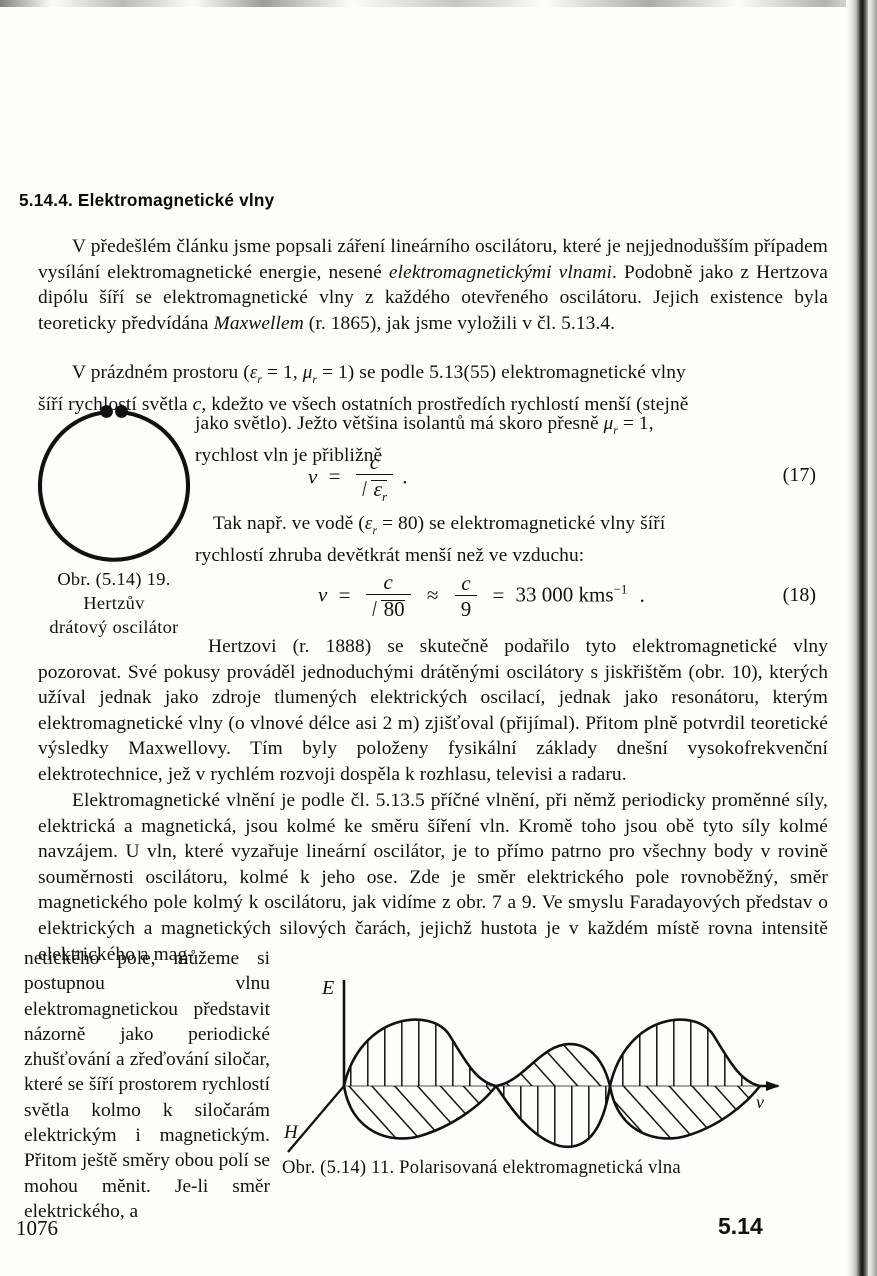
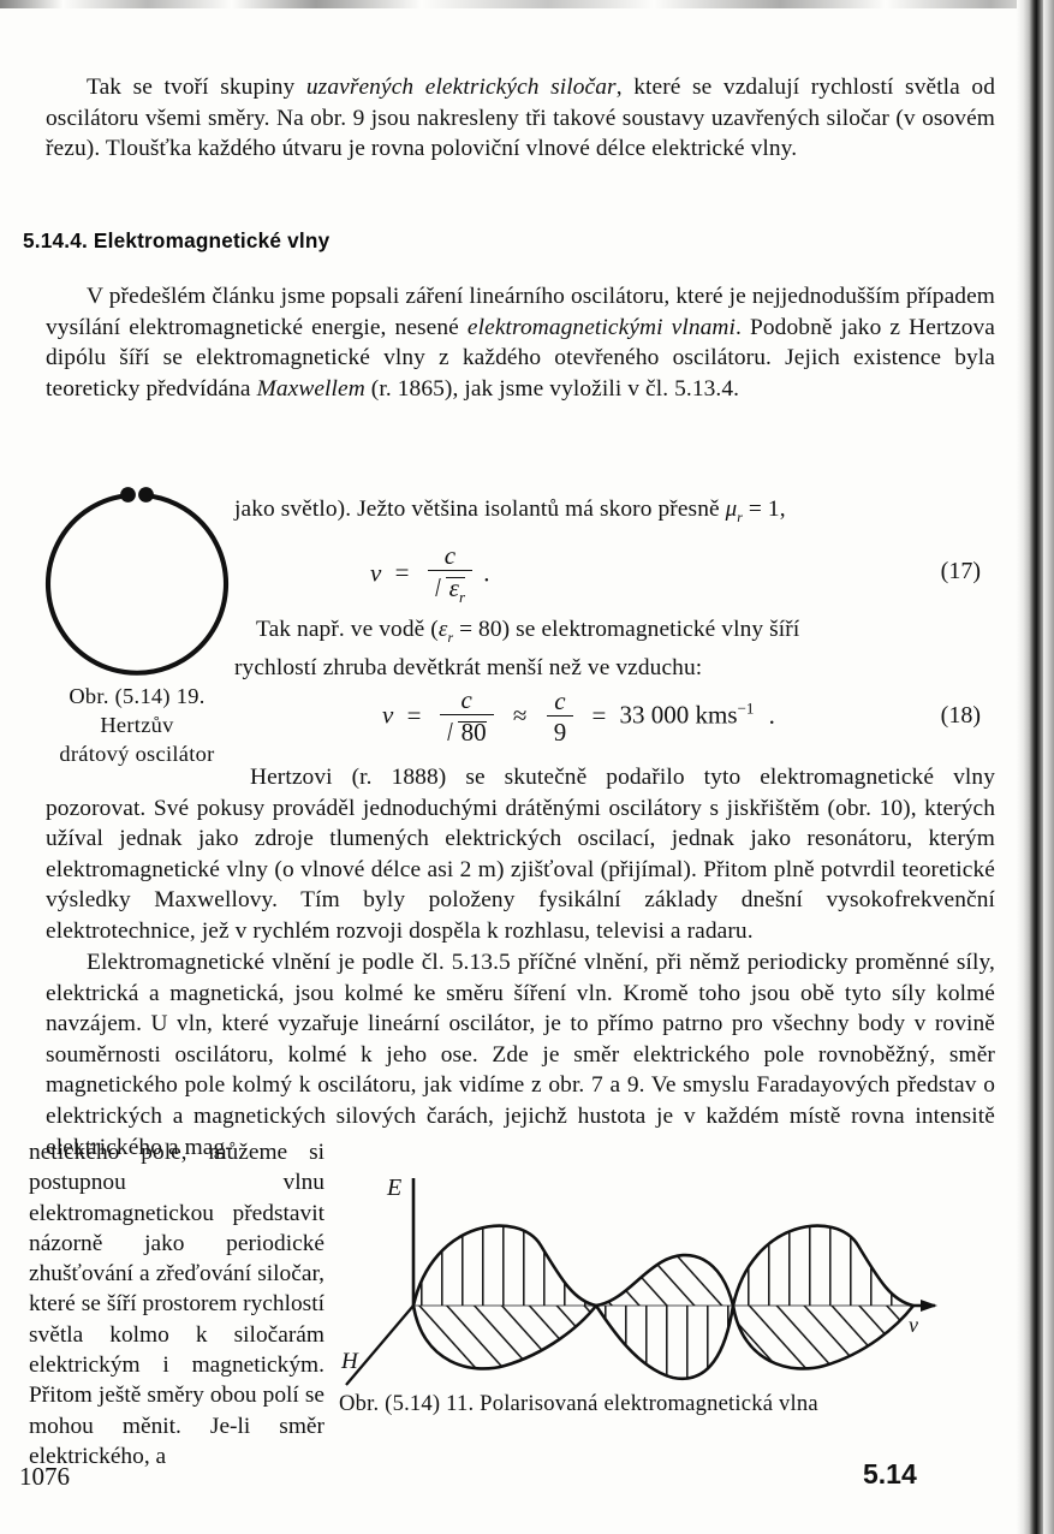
+ Tak se tvoří skupiny uzavřených elektrických siločar, které se vzdalují rychlostí světla od oscilátoru všemi směry. Na obr. 9 jsou nakresleny tři takové soustavy uzavřených siločar (v osovém řezu). Tloušťka každého útvaru je rovna poloviční vlnové délce elektrické vlny.
  5.14.4. Elektromagnetické vlny
  V předešlém článku jsme popsali záření lineárního oscilátoru, které je nejjednodušším případem vysílání elektromagnetické energie, nesené elektromagnetickými vlnami. Podobně jako z Hertzova dipólu šíří se elektromagnetické vlny z každého otevřeného oscilátoru. Jejich existence byla teoreticky předvídána Maxwellem (r. 1865), jak jsme vyložili v čl. 5.13.4.
- V prázdném prostoru (εr = 1, μr = 1) se podle 5.13(55) elektromagnetické vlny
- šíří rychlostí světla c, kdežto ve všech ostatních prostředích rychlostí menší (stejně
  jako světlo). Ježto většina isolantů má skoro přesně μr = 1,
- rychlost vln je přibližně
  Obr. (5.14) 19.
  Hertzův
  drátový oscilátor
  v =
  c
  εr
  .
  (17)
  Tak např. ve vodě (εr = 80) se elektromagnetické vlny šíří
  rychlostí zhruba devětkrát menší než ve vzduchu:
  v =
  c
  80
  ≈
  c
  9
  = 33 000 kms−1 .
  (18)
  Hertzovi (r. 1888) se skutečně podařilo tyto elektromagnetické vlny pozorovat. Své pokusy prováděl jednoduchými drátěnými oscilátory s jiskřištěm (obr. 10), kterých užíval jednak jako zdroje tlumených elektrických oscilací, jednak jako resonátoru, kterým elektromagnetické vlny (o vlnové délce asi 2 m) zjišťoval (přijímal). Přitom plně potvrdil teoretické výsledky Maxwellovy. Tím byly položeny fysikální základy dnešní vysokofrekvenční elektrotechnice, jež v rychlém rozvoji dospěla k rozhlasu, televisi a radaru.
  Elektromagnetické vlnění je podle čl. 5.13.5 příčné vlnění, při němž periodicky proměnné síly, elektrická a magnetická, jsou kolmé ke směru šíření vln. Kromě toho jsou obě tyto síly kolmé navzájem. U vln, které vyzařuje lineární oscilátor, je to přímo patrno pro všechny body v rovině souměrnosti oscilátoru, kolmé k jeho ose. Zde je směr elektrického pole rovnoběžný, směr magnetického pole kolmý k oscilátoru, jak vidíme z obr. 7 a 9. Ve smyslu Faradayových představ o elektrických a magnetických silových čarách, jejichž hustota je v každém místě rovna intensitě elektrického a mag-
  netického pole, můžeme si postupnou vlnu elektromagnetickou představit názorně jako periodické zhušťování a zřeďování siločar, které se šíří prostorem rychlostí světla kolmo k siločarám elektrickým i magnetickým. Přitom ještě směry obou polí se mohou měnit. Je-li směr elektrického, a
  E
  H
  v
  Obr. (5.14) 11. Polarisovaná elektromagnetická vlna
  1076
  5.14
